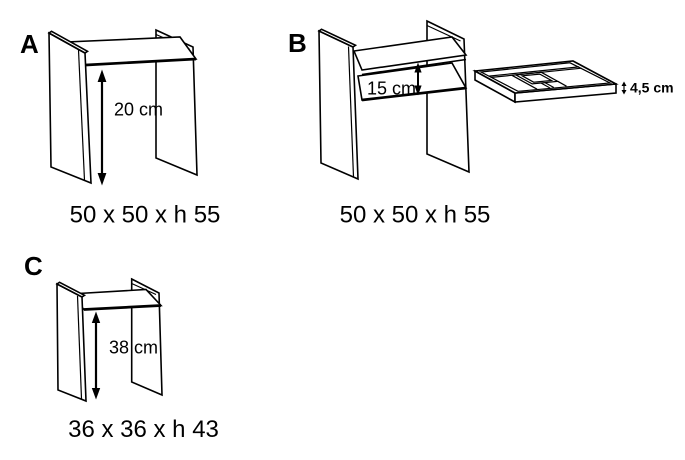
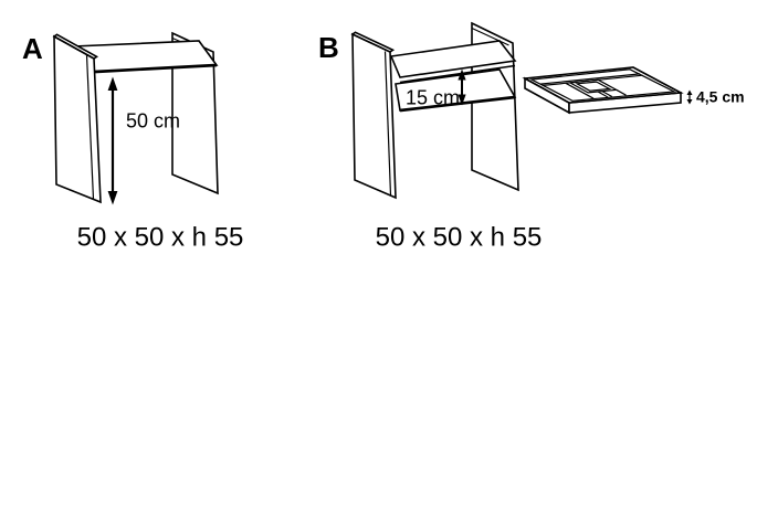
- 20 cm
+ 50 cm
  A
  50 x 50 x h 55
  15 cm
  B
  50 x 50 x h 55
  4,5 cm
- 38 cm
- C
- 36 x 36 x h 43
